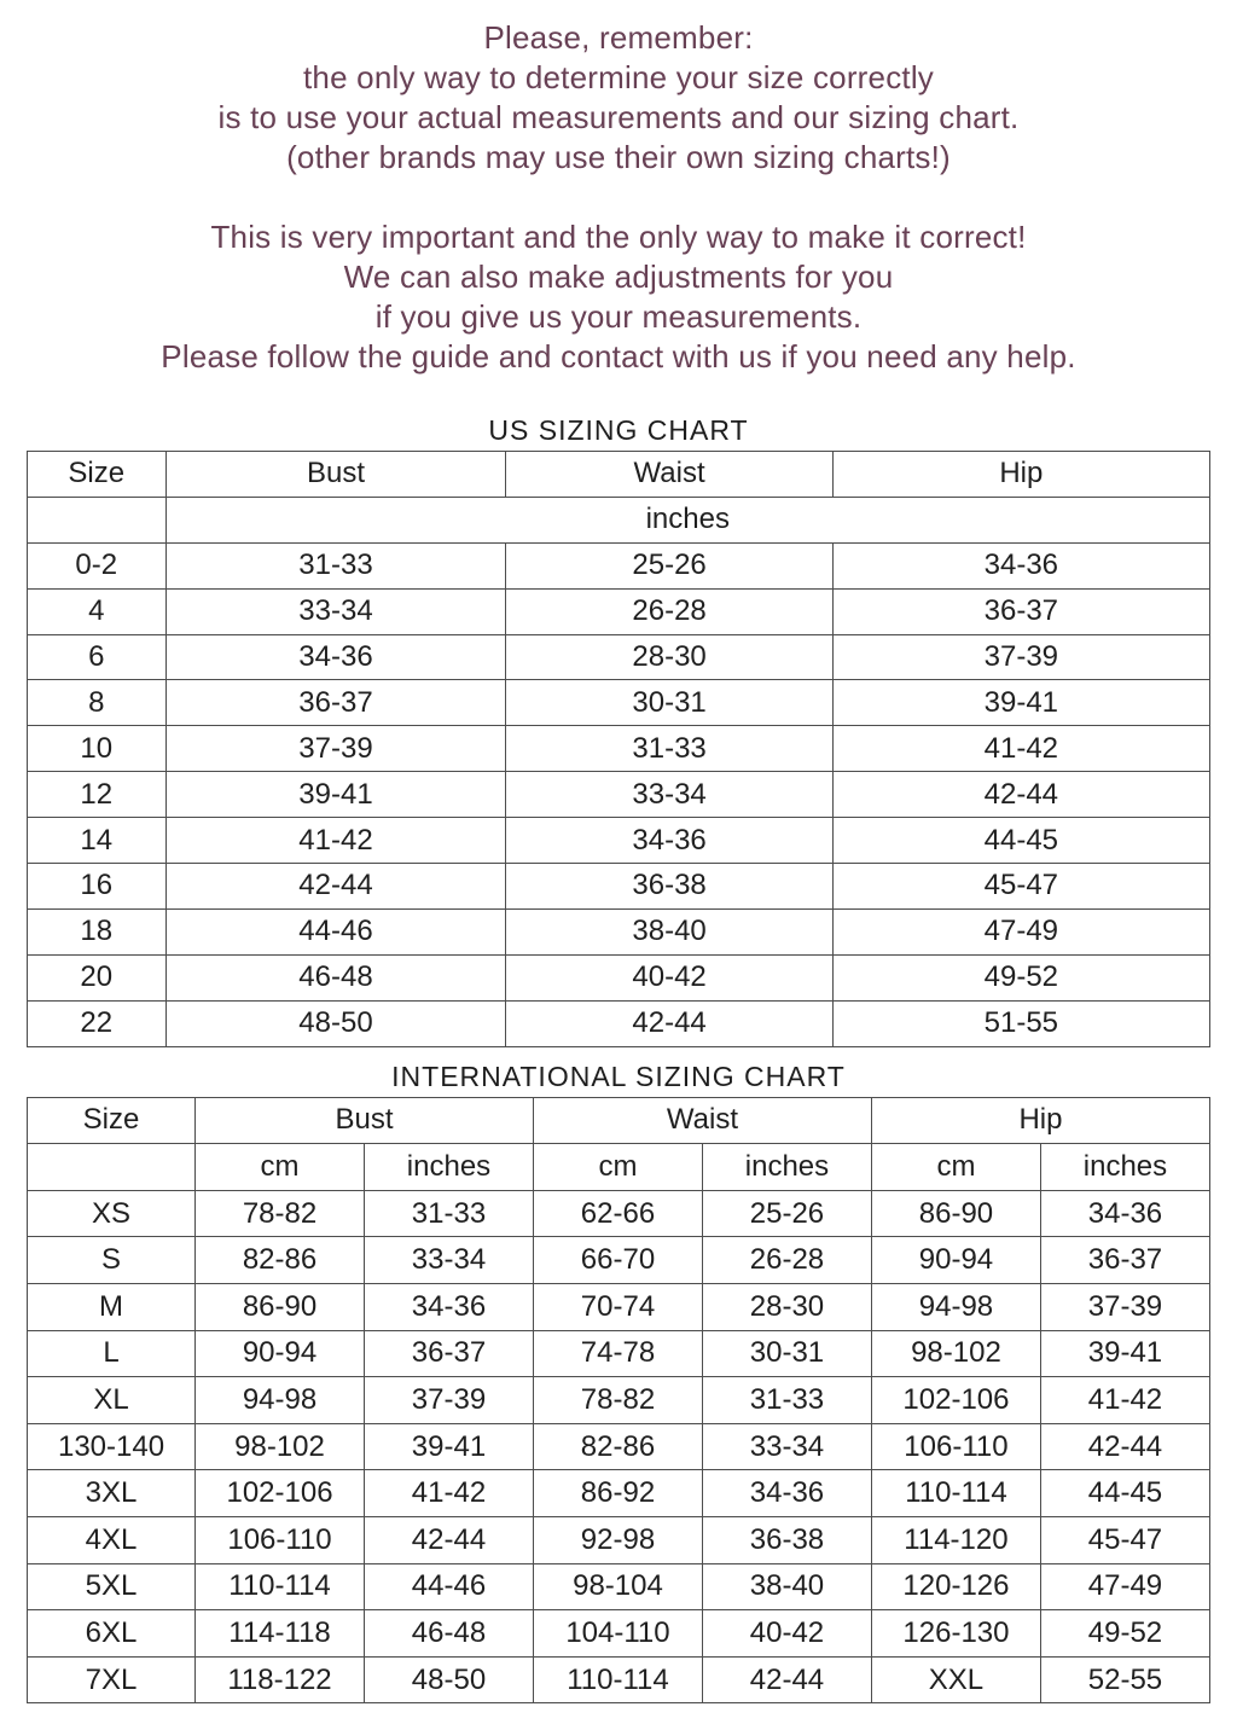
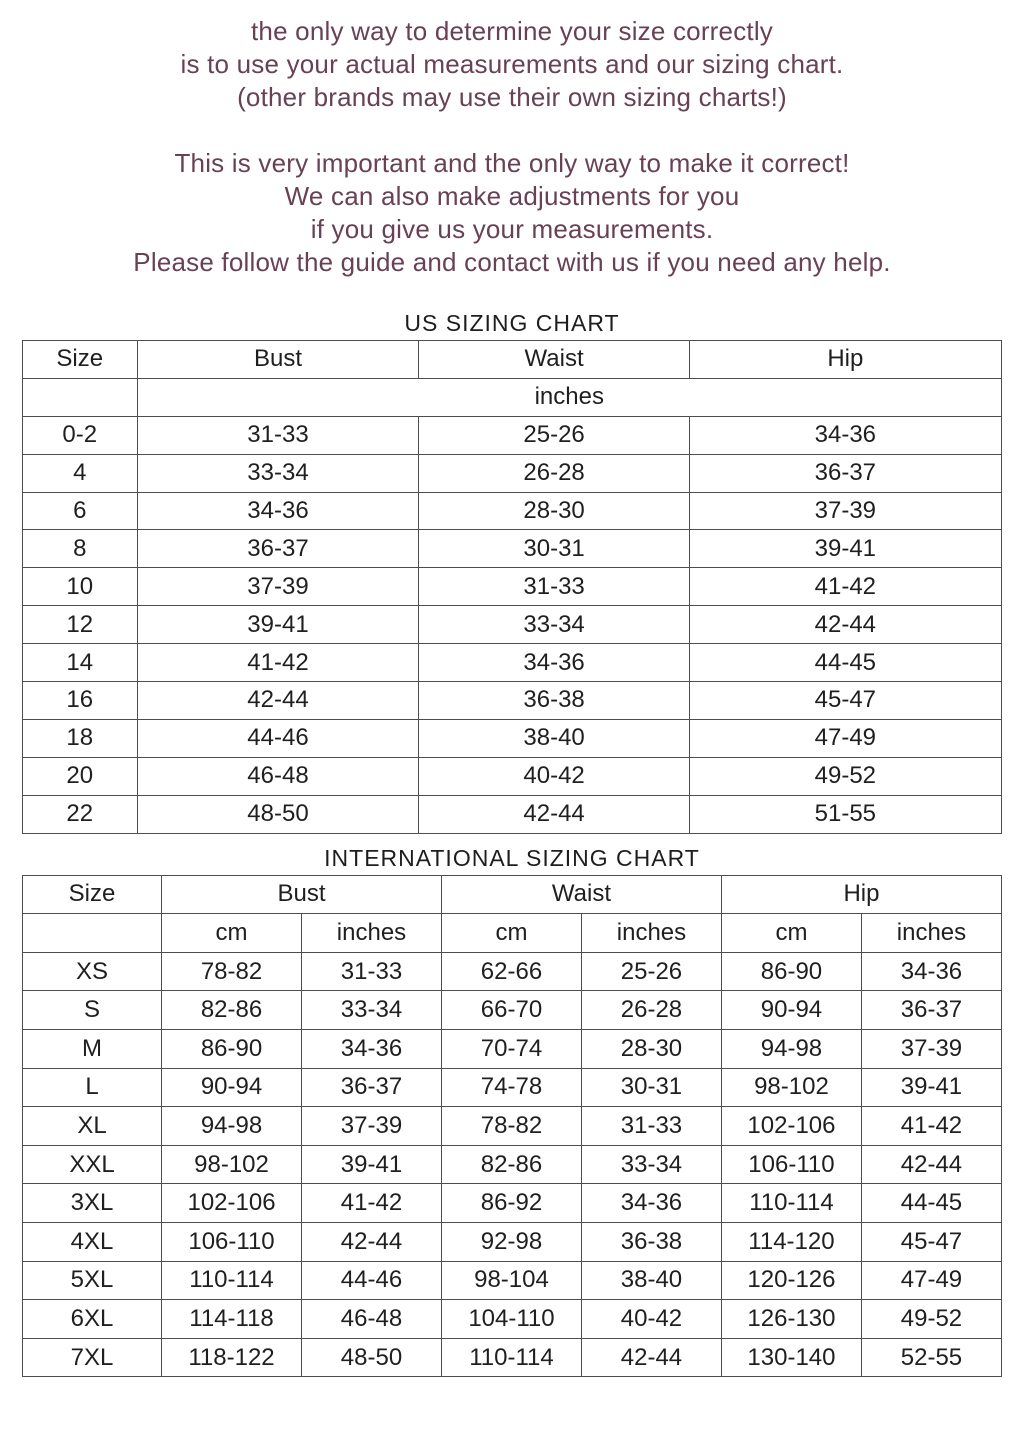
- Please, remember:
  the only way to determine your size correctly
  is to use your actual measurements and our sizing chart.
  (other brands may use their own sizing charts!)
  This is very important and the only way to make it correct!
  We can also make adjustments for you
  if you give us your measurements.
  Please follow the guide and contact with us if you need any help.
  US SIZING CHART
  Size	Bust	Waist	Hip
  	inches
  0-2	31-33	25-26	34-36
  4	33-34	26-28	36-37
  6	34-36	28-30	37-39
  8	36-37	30-31	39-41
  10	37-39	31-33	41-42
  12	39-41	33-34	42-44
  14	41-42	34-36	44-45
  16	42-44	36-38	45-47
  18	44-46	38-40	47-49
  20	46-48	40-42	49-52
  22	48-50	42-44	51-55
  INTERNATIONAL SIZING CHART
  Size	Bust	Waist	Hip
  	cm	inches	cm	inches	cm	inches
  XS	78-82	31-33	62-66	25-26	86-90	34-36
  S	82-86	33-34	66-70	26-28	90-94	36-37
  M	86-90	34-36	70-74	28-30	94-98	37-39
  L	90-94	36-37	74-78	30-31	98-102	39-41
  XL	94-98	37-39	78-82	31-33	102-106	41-42
- 130-140	98-102	39-41	82-86	33-34	106-110	42-44
+ XXL	98-102	39-41	82-86	33-34	106-110	42-44
  3XL	102-106	41-42	86-92	34-36	110-114	44-45
  4XL	106-110	42-44	92-98	36-38	114-120	45-47
  5XL	110-114	44-46	98-104	38-40	120-126	47-49
  6XL	114-118	46-48	104-110	40-42	126-130	49-52
- 7XL	118-122	48-50	110-114	42-44	XXL	52-55
+ 7XL	118-122	48-50	110-114	42-44	130-140	52-55
